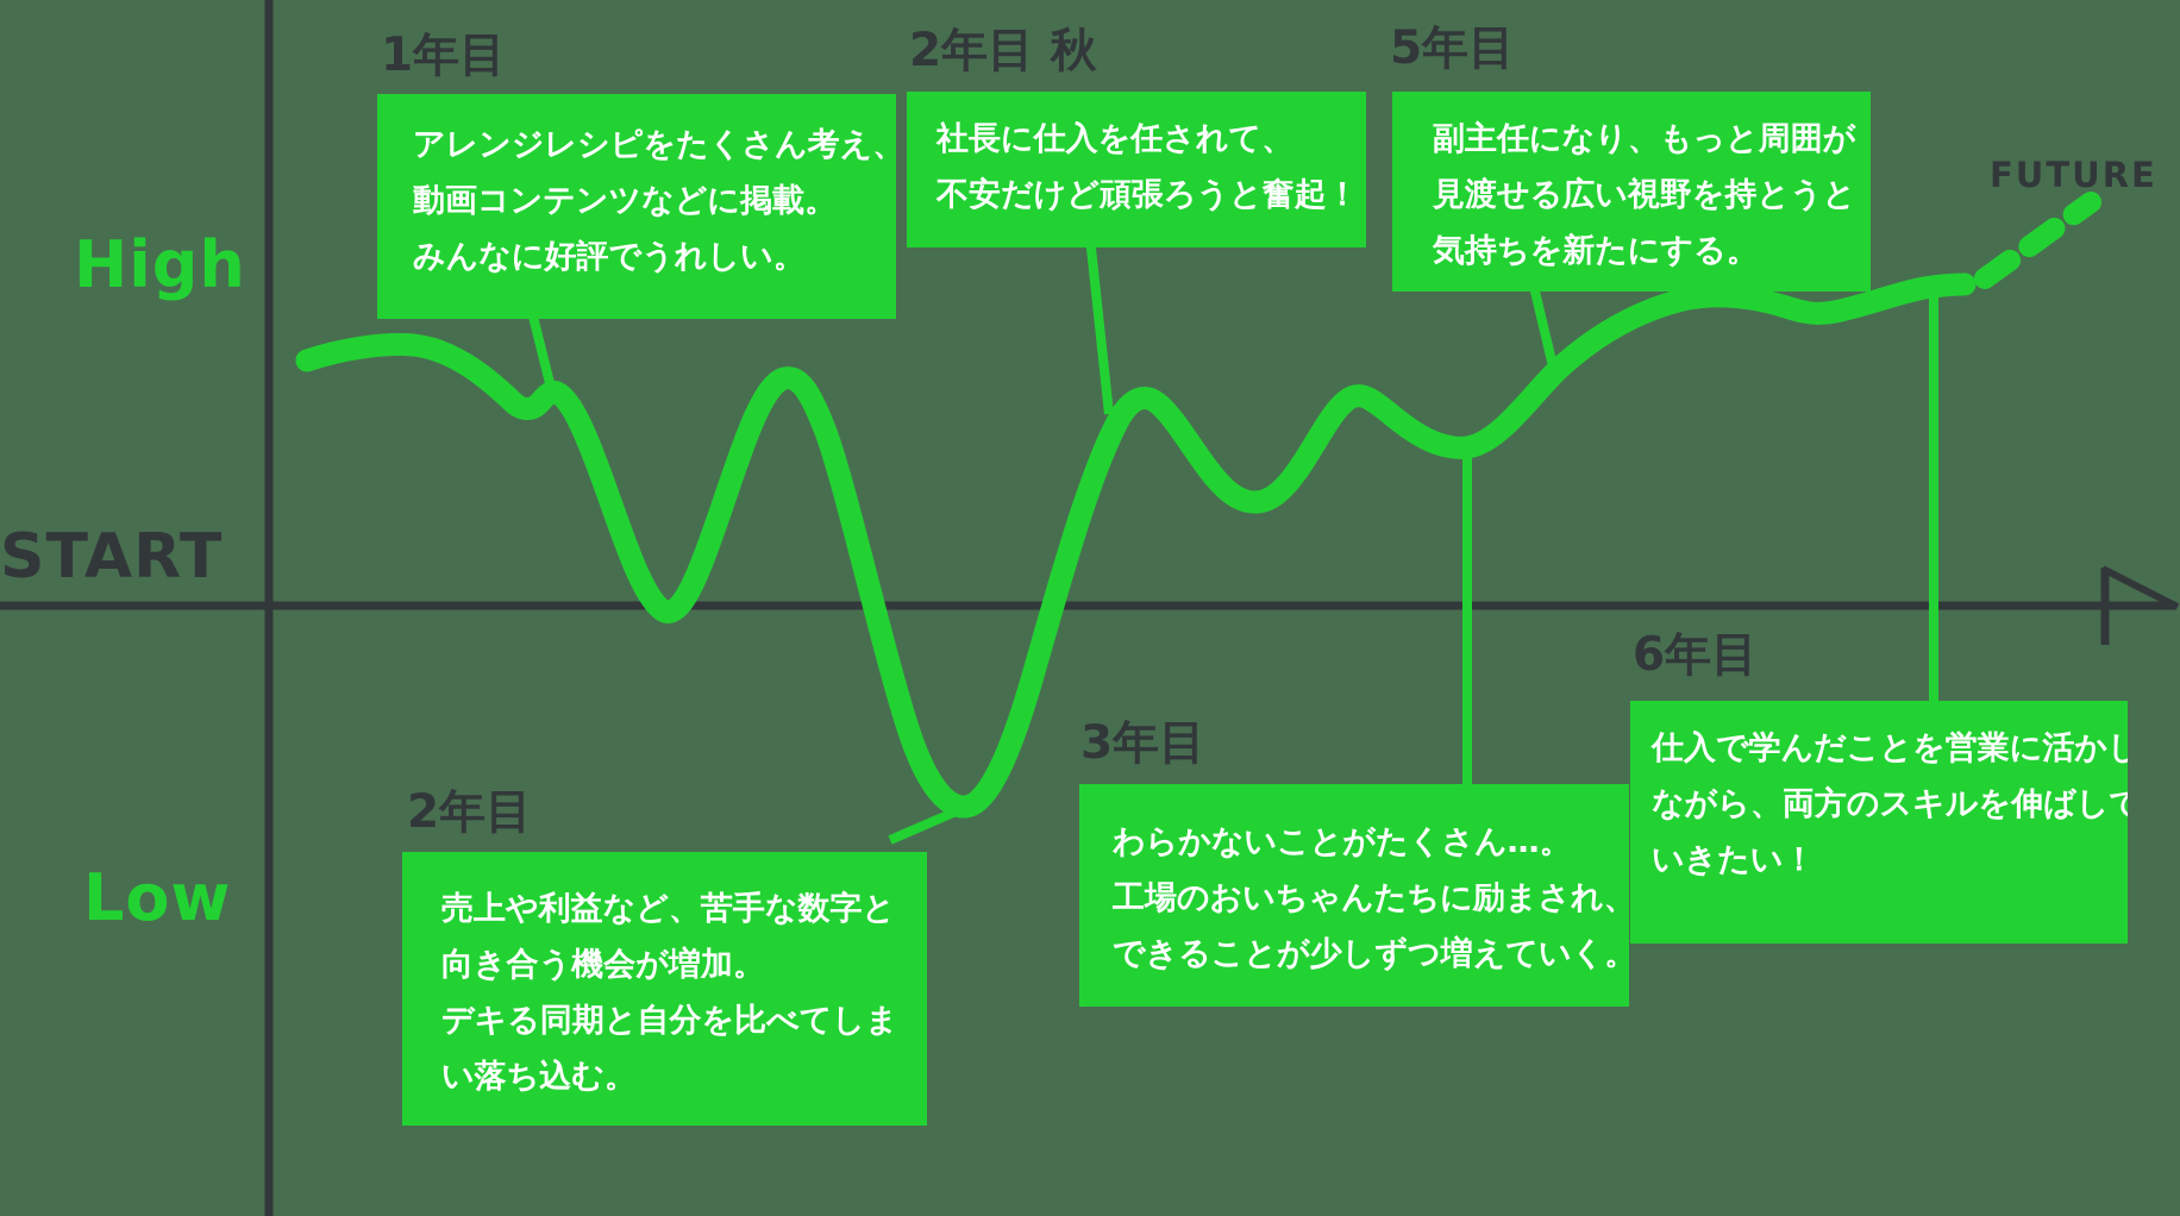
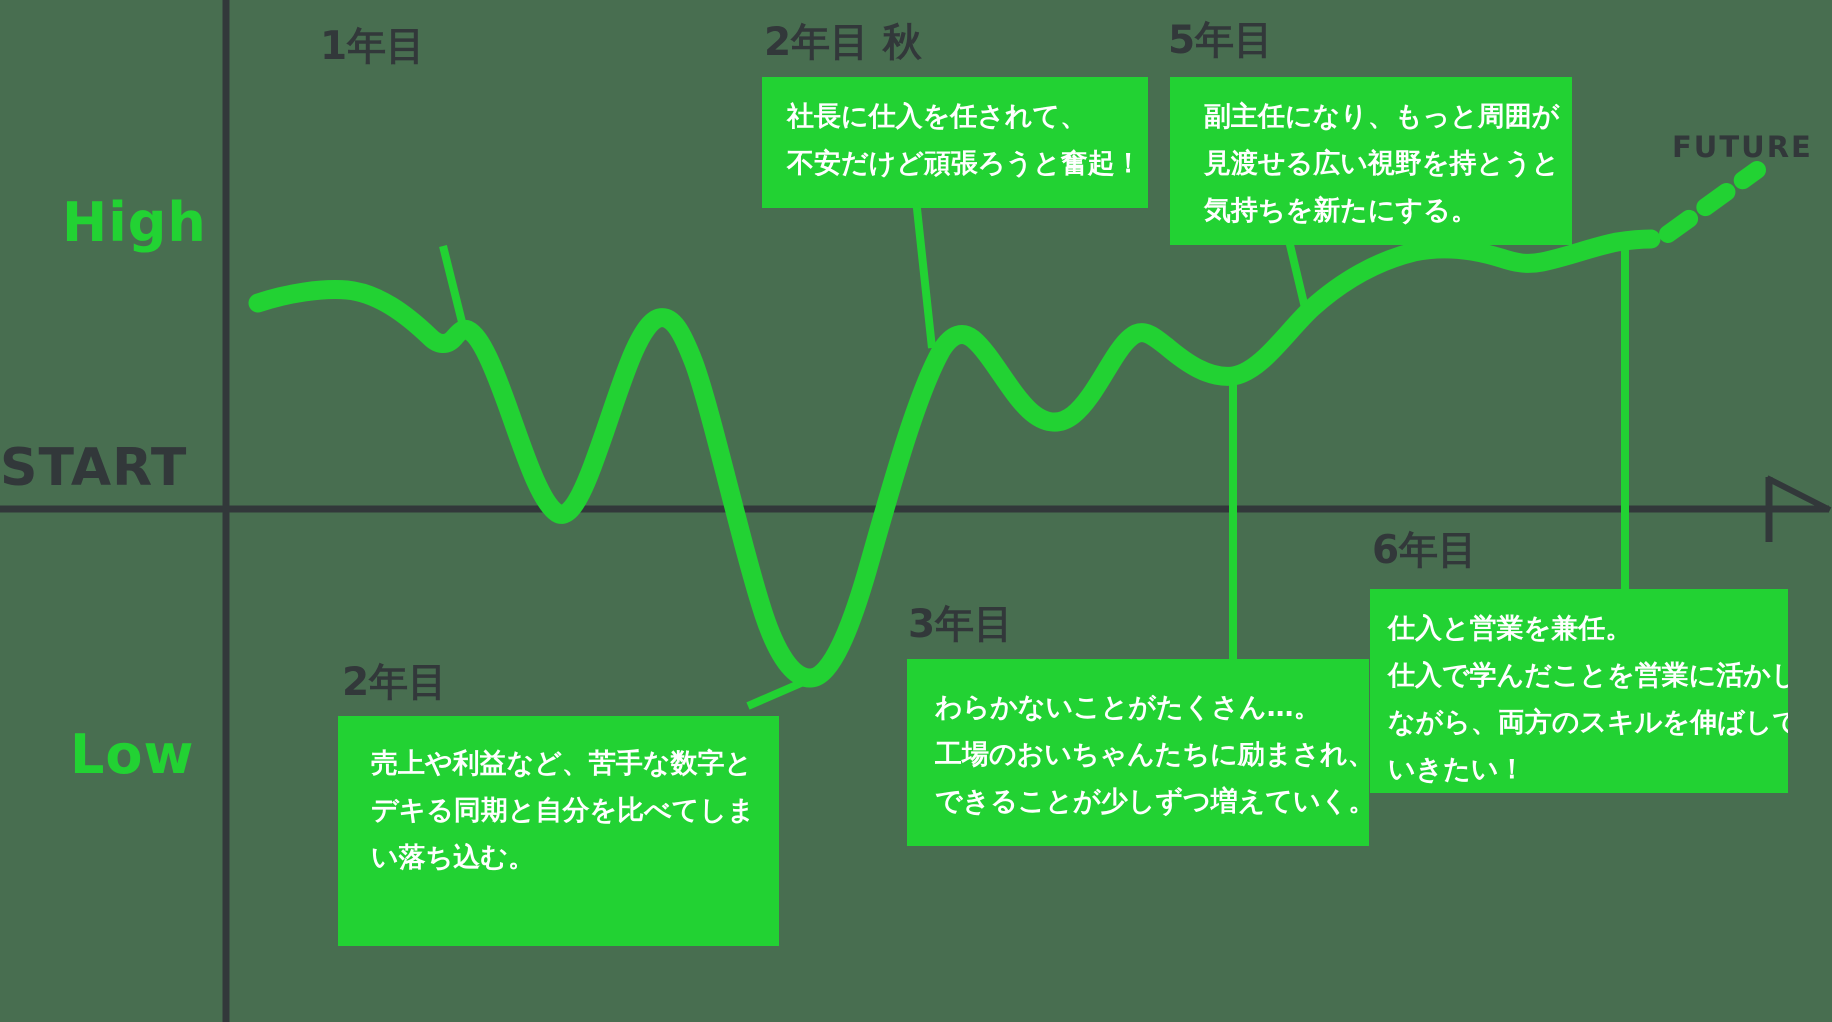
  High
  Low
  START
  FUTURE
  1年目
- アレンジレシピをたくさん考え、
- 動画コンテンツなどに掲載。
- みんなに好評でうれしい。
  2年目 秋
  社長に仕入を任されて、
  不安だけど頑張ろうと奮起！
  5年目
  副主任になり、もっと周囲が
  見渡せる広い視野を持とうと
  気持ちを新たにする。
  2年目
  売上や利益など、苦手な数字と
- 向き合う機会が増加。
  デキる同期と自分を比べてしま
  い落ち込む。
  3年目
  わらかないことがたくさん…。
  工場のおいちゃんたちに励まされ、
  できることが少しずつ増えていく。
  6年目
+ 仕入と営業を兼任。
  仕入で学んだことを営業に活かし
  ながら、両方のスキルを伸ばして
  いきたい！
